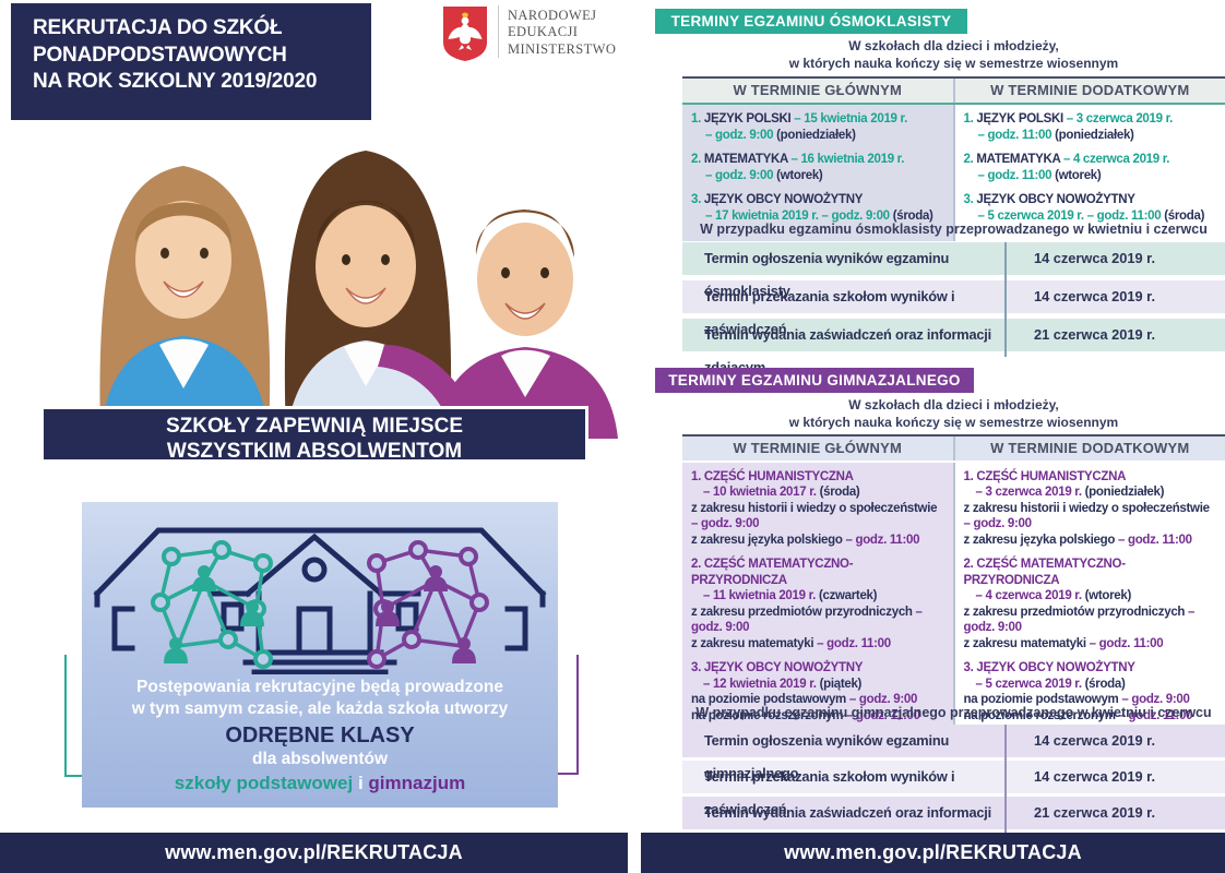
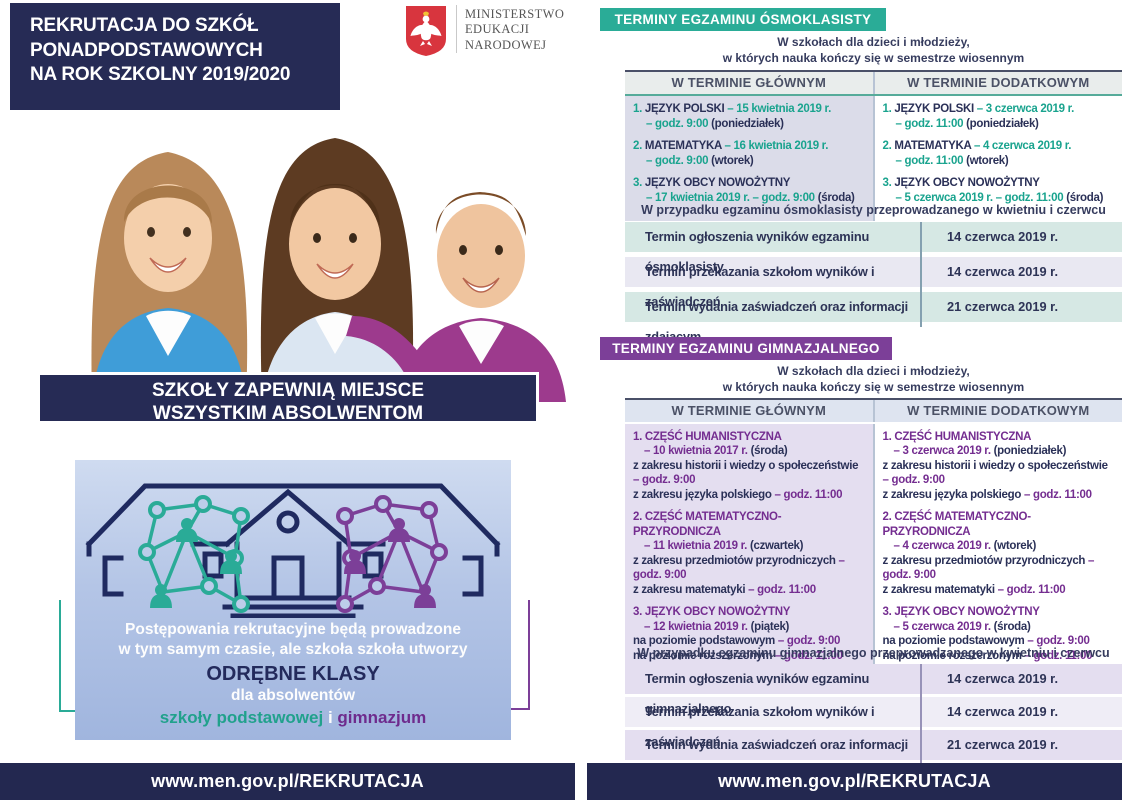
  REKRUTACJA DO SZKÓŁ
  PONADPODSTAWOWYCH
  NA ROK SZKOLNY 2019/2020
- NARODOWEJ
+ MINISTERSTWO
  EDUKACJI
- MINISTERSTWO
+ NARODOWEJ
  SZKOŁY ZAPEWNIĄ MIEJSCE
  WSZYSTKIM ABSOLWENTOM
  Postępowania rekrutacyjne będą prowadzone
- w tym samym czasie, ale każda szkoła utworzy
+ w tym samym czasie, ale szkoła szkoła utworzy
  ODRĘBNE KLASY
  dla absolwentów
  szkoły podstawowej i gimnazjum
  www.men.gov.pl/REKRUTACJA
  TERMINY EGZAMINU ÓSMOKLASISTY
  W szkołach dla dzieci i młodzieży,
  w których nauka kończy się w semestrze wiosennym
  W TERMINIE GŁÓWNYM
  W TERMINIE DODATKOWYM
  1. JĘZYK POLSKI – 15 kwietnia 2019 r.
  – godz. 9:00 (poniedziałek)
  2. MATEMATYKA – 16 kwietnia 2019 r.
  – godz. 9:00 (wtorek)
  3. JĘZYK OBCY NOWOŻYTNY
  – 17 kwietnia 2019 r. – godz. 9:00 (środa)
  1. JĘZYK POLSKI – 3 czerwca 2019 r.
  – godz. 11:00 (poniedziałek)
  2. MATEMATYKA – 4 czerwca 2019 r.
  – godz. 11:00 (wtorek)
  3. JĘZYK OBCY NOWOŻYTNY
  – 5 czerwca 2019 r. – godz. 11:00 (środa)
  W przypadku egzaminu ósmoklasisty przeprowadzanego w kwietniu i czerwcu
  Termin ogłoszenia wyników egzaminu ósmoklasisty
  14 czerwca 2019 r.
  Termin przekazania szkołom wyników i zaświadczeń
  14 czerwca 2019 r.
  Termin wydania zaświadczeń oraz informacji
  21 czerwca 2019 r.
  TERMINY EGZAMINU GIMNAZJALNEGO
  W szkołach dla dzieci i młodzieży,
  w których nauka kończy się w semestrze wiosennym
  W TERMINIE GŁÓWNYM
  W TERMINIE DODATKOWYM
  1. CZĘŚĆ HUMANISTYCZNA
  – 10 kwietnia 2017 r. (środa)
  z zakresu historii i wiedzy o społeczeństwie – godz. 9:00
  z zakresu języka polskiego – godz. 11:00
  2. CZĘŚĆ MATEMATYCZNO-PRZYRODNICZA
  – 11 kwietnia 2019 r. (czwartek)
  z zakresu przedmiotów przyrodniczych – godz. 9:00
  z zakresu matematyki – godz. 11:00
  3. JĘZYK OBCY NOWOŻYTNY
  – 12 kwietnia 2019 r. (piątek)
  na poziomie podstawowym – godz. 9:00
  na poziomie rozszerzonym – godz. 11:00
  1. CZĘŚĆ HUMANISTYCZNA
  – 3 czerwca 2019 r. (poniedziałek)
  z zakresu historii i wiedzy o społeczeństwie – godz. 9:00
  z zakresu języka polskiego – godz. 11:00
  2. CZĘŚĆ MATEMATYCZNO-PRZYRODNICZA
  – 4 czerwca 2019 r. (wtorek)
  z zakresu przedmiotów przyrodniczych – godz. 9:00
  z zakresu matematyki – godz. 11:00
  3. JĘZYK OBCY NOWOŻYTNY
  – 5 czerwca 2019 r. (środa)
  na poziomie podstawowym – godz. 9:00
  na poziomie rozszerzonym – godz. 11:00
  W przypadku egzaminu gimnazjalnego przeprowadzanego w kwietniu i czerwcu
  Termin ogłoszenia wyników egzaminu gimnazjalnego
  14 czerwca 2019 r.
  Termin przekazania szkołom wyników i zaświadczeń
  14 czerwca 2019 r.
  Termin wydania zaświadczeń oraz informacji
  21 czerwca 2019 r.
  www.men.gov.pl/REKRUTACJA
